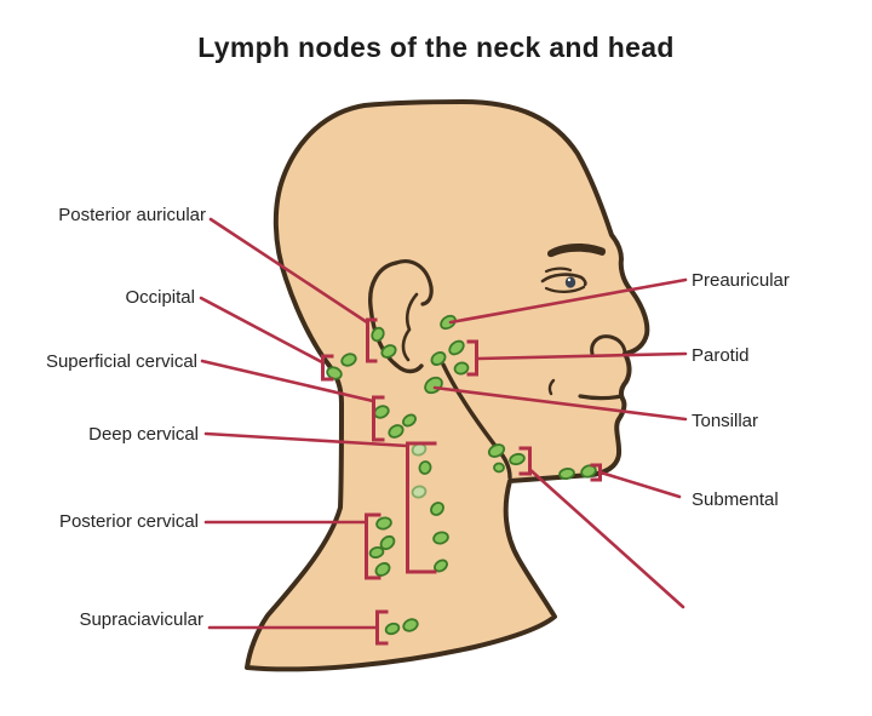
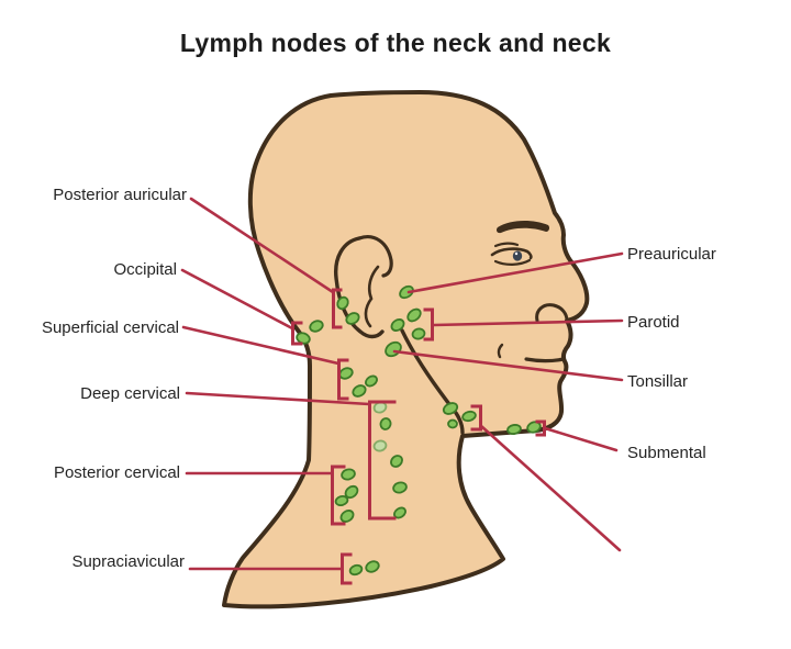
- Lymph nodes of the neck and head
+ Lymph nodes of the neck and neck
  Posterior auricular
  Occipital
  Superficial cervical
  Deep cervical
  Posterior cervical
  Supraciavicular
  Preauricular
  Parotid
  Tonsillar
  Submental
